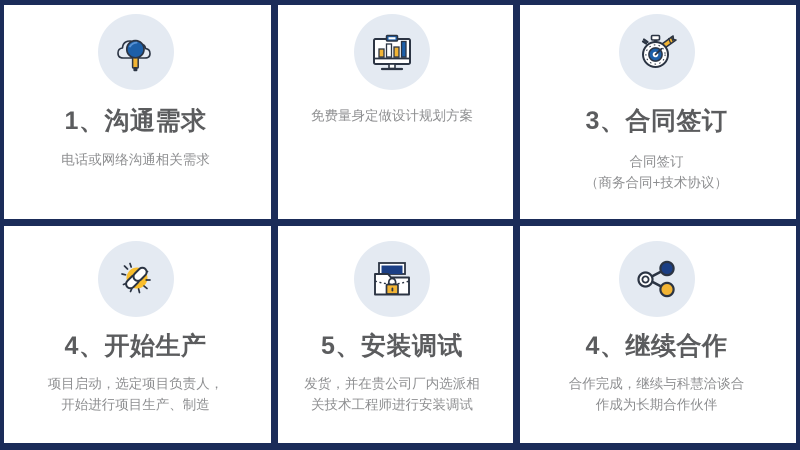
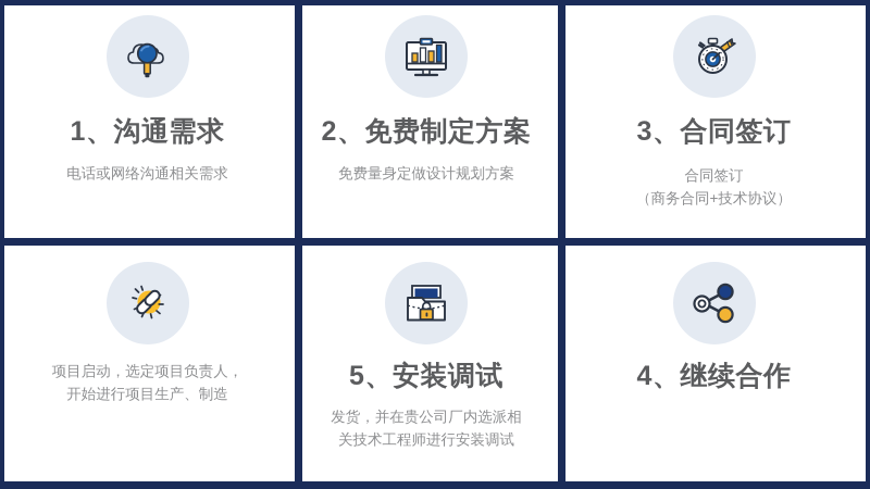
  1、沟通需求
  电话或网络沟通相关需求
+ 2、免费制定方案
  免费量身定做设计规划方案
  3、合同签订
  合同签订
  （商务合同+技术协议）
- 4、开始生产
  项目启动，选定项目负责人，
  开始进行项目生产、制造
  5、安装调试
  发货，并在贵公司厂内选派相
  关技术工程师进行安装调试
  4、继续合作
- 合作完成，继续与科慧洽谈合
- 作成为长期合作伙伴
